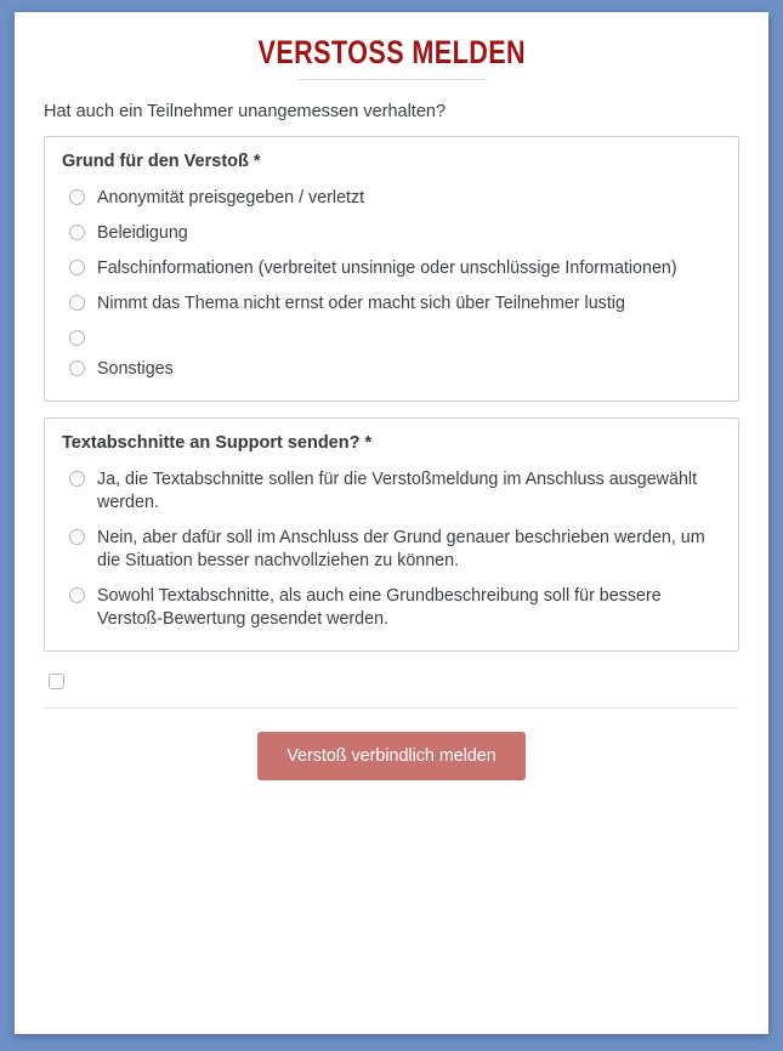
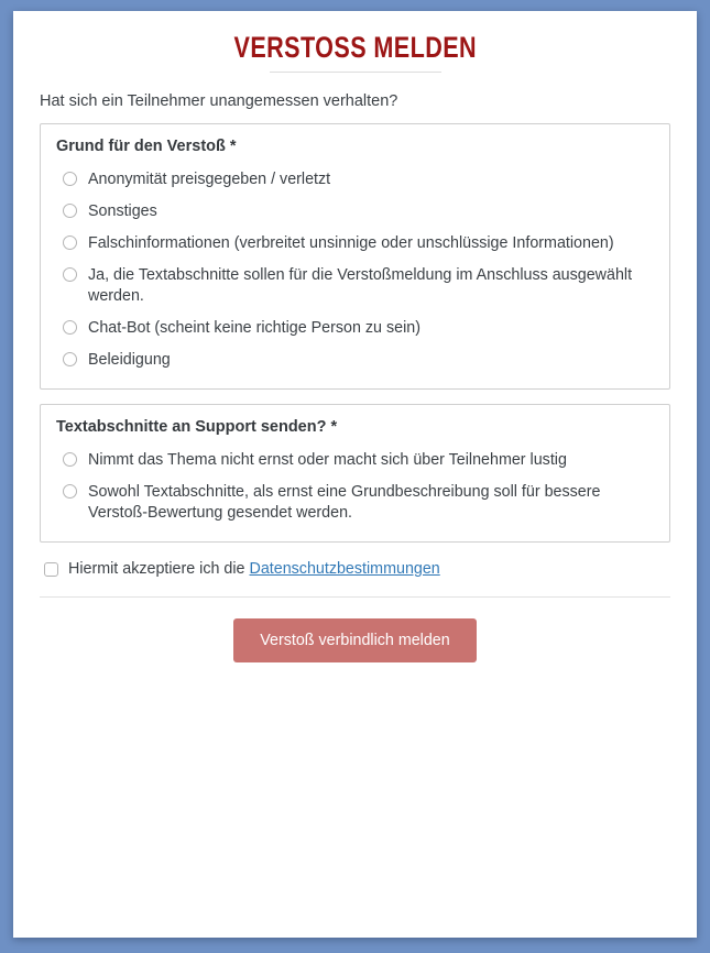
  VERSTOSS MELDEN
- Hat auch ein Teilnehmer unangemessen verhalten?
+ Hat sich ein Teilnehmer unangemessen verhalten?
  Grund für den Verstoß *
  Anonymität preisgegeben / verletzt
- Beleidigung
+ Sonstiges
  Falschinformationen (verbreitet unsinnige oder unschlüssige Informationen)
- Nimmt das Thema nicht ernst oder macht sich über Teilnehmer lustig
+ Ja, die Textabschnitte sollen für die Verstoßmeldung im Anschluss ausgewählt werden.
+ Chat-Bot (scheint keine richtige Person zu sein)
- Sonstiges
+ Beleidigung
  Textabschnitte an Support senden? *
- Ja, die Textabschnitte sollen für die Verstoßmeldung im Anschluss ausgewählt werden.
+ Nimmt das Thema nicht ernst oder macht sich über Teilnehmer lustig
- Nein, aber dafür soll im Anschluss der Grund genauer beschrieben werden, um die Situation besser nachvollziehen zu können.
- Sowohl Textabschnitte, als auch eine Grundbeschreibung soll für bessere Verstoß-Bewertung gesendet werden.
+ Sowohl Textabschnitte, als ernst eine Grundbeschreibung soll für bessere Verstoß-Bewertung gesendet werden.
+ Hiermit akzeptiere ich die Datenschutzbestimmungen
  Verstoß verbindlich melden
